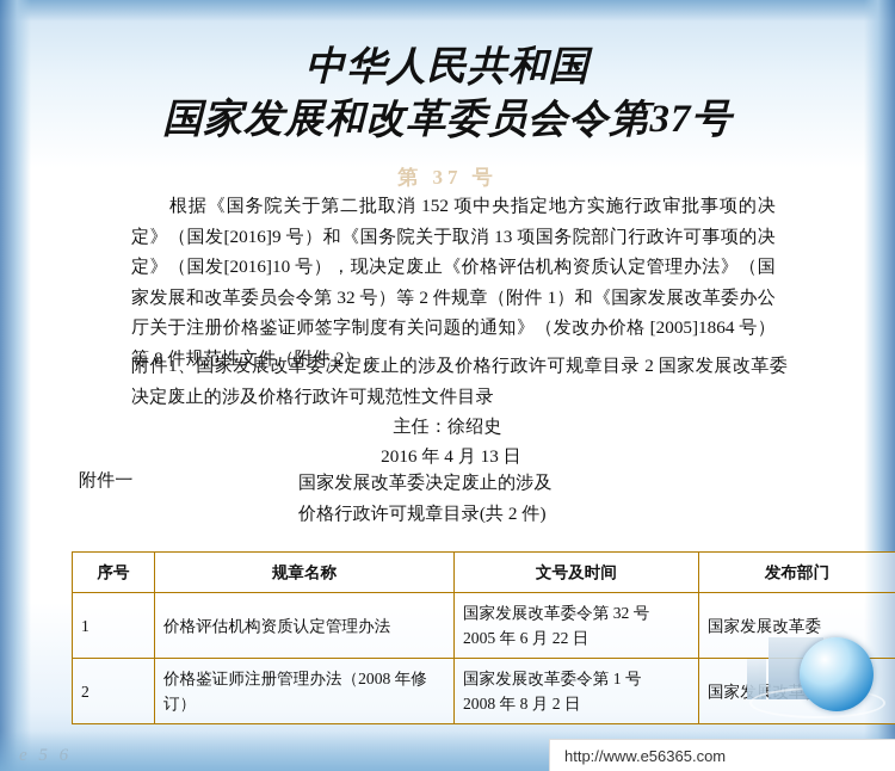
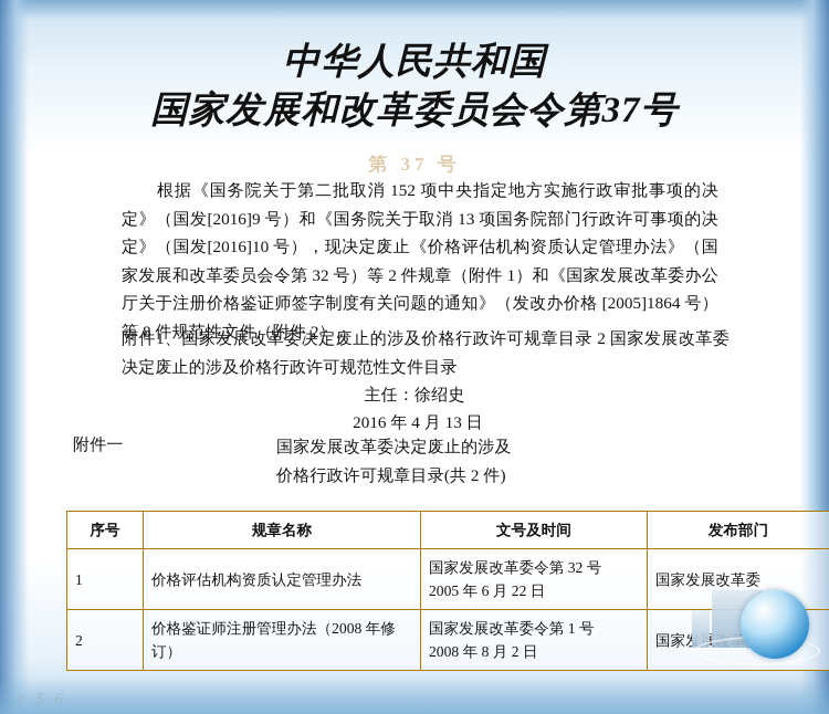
  中华人民共和国
  国家发展和改革委员会令第37号
  第 37 号
  根据《国务院关于第二批取消 152 项中央指定地方实施行政审批事项的决定》（国发[2016]9 号）和《国务院关于取消 13 项国务院部门行政许可事项的决定》（国发[2016]10 号），现决定废止《价格评估机构资质认定管理办法》（国家发展和改革委员会令第 32 号）等 2 件规章（附件 1）和《国家发展改革委办公厅关于注册价格鉴证师签字制度有关问题的通知》（发改办价格 [2005]1864 号）等 8 件规范性文件（附件 2）。
  附件1、国家发展改革委决定废止的涉及价格行政许可规章目录 2 国家发展改革委决定废止的涉及价格行政许可规范性文件目录
  主任：徐绍史
  2016 年 4 月 13 日
  附件一
  国家发展改革委决定废止的涉及
  价格行政许可规章目录(共 2 件)
  序号	规章名称	文号及时间	发布部门
  1	价格评估机构资质认定管理办法	国家发展改革委令第 32 号 2005 年 6 月 22 日	国家发展改革委
  2	价格鉴证师注册管理办法（2008 年修订）	国家发展改革委令第 1 号 2008 年 8 月 2 日	国家
  e 5 6
- http://www.e56365.com
